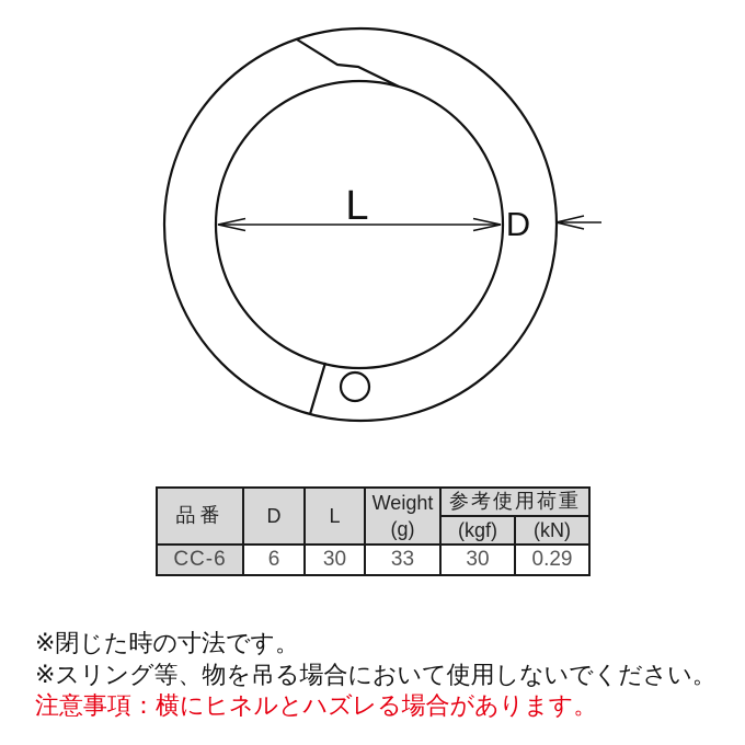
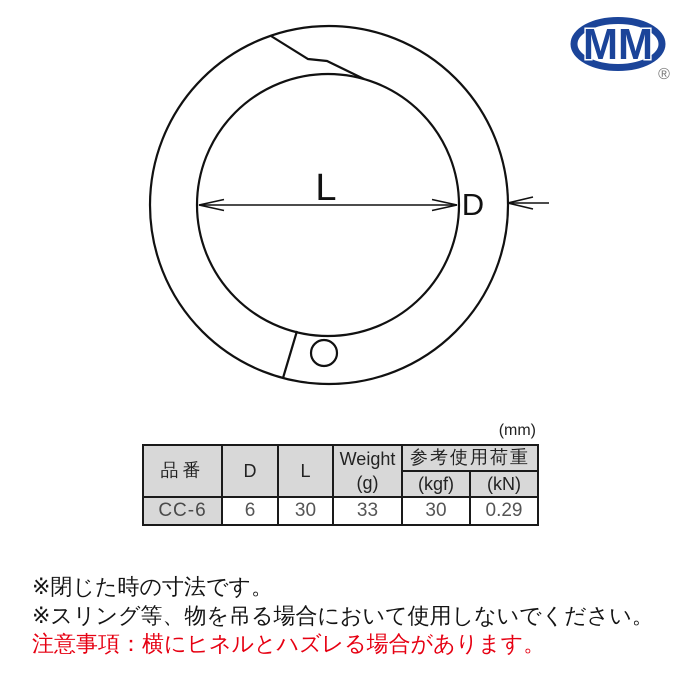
  L
  D
+ MM
+ ®
+ (mm)
  品番	D	L	Weight (g)	参考使用荷重
  (kgf)	(kN)
  CC-6	6	30	33	30	0.29
  ※閉じた時の寸法です。
  ※スリング等、物を吊る場合において使用しないでください。
  注意事項：横にヒネルとハズレる場合があります。
